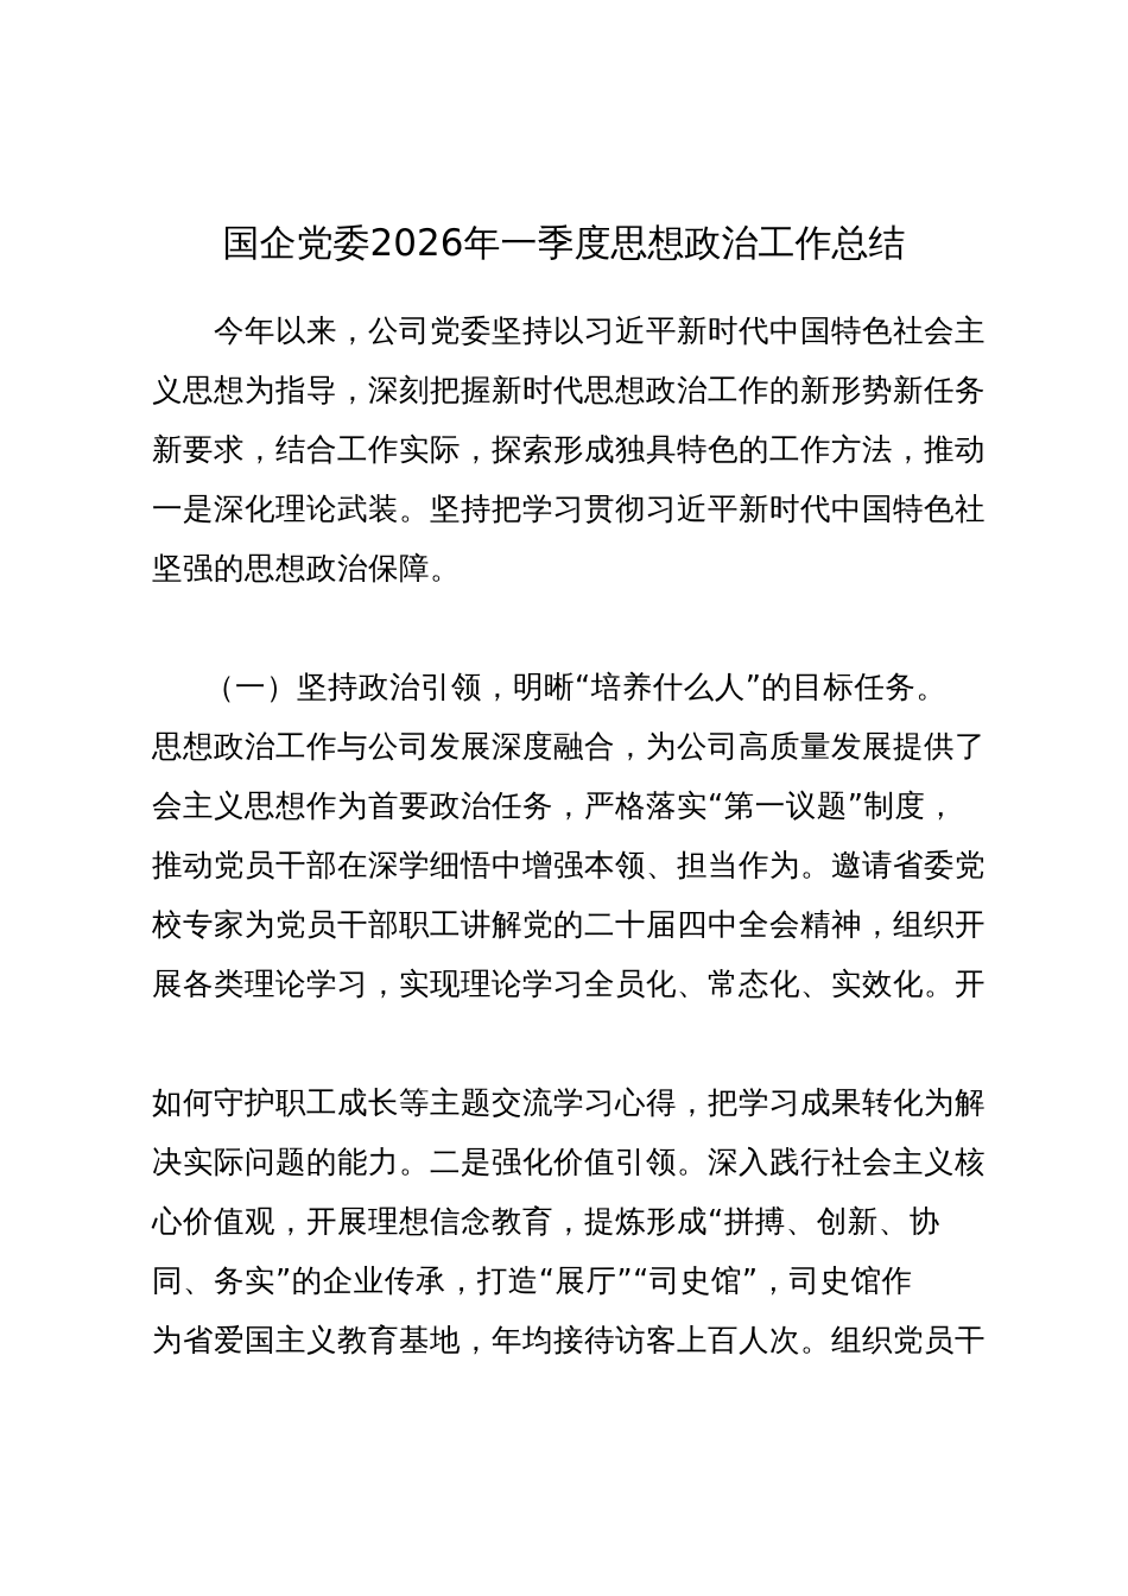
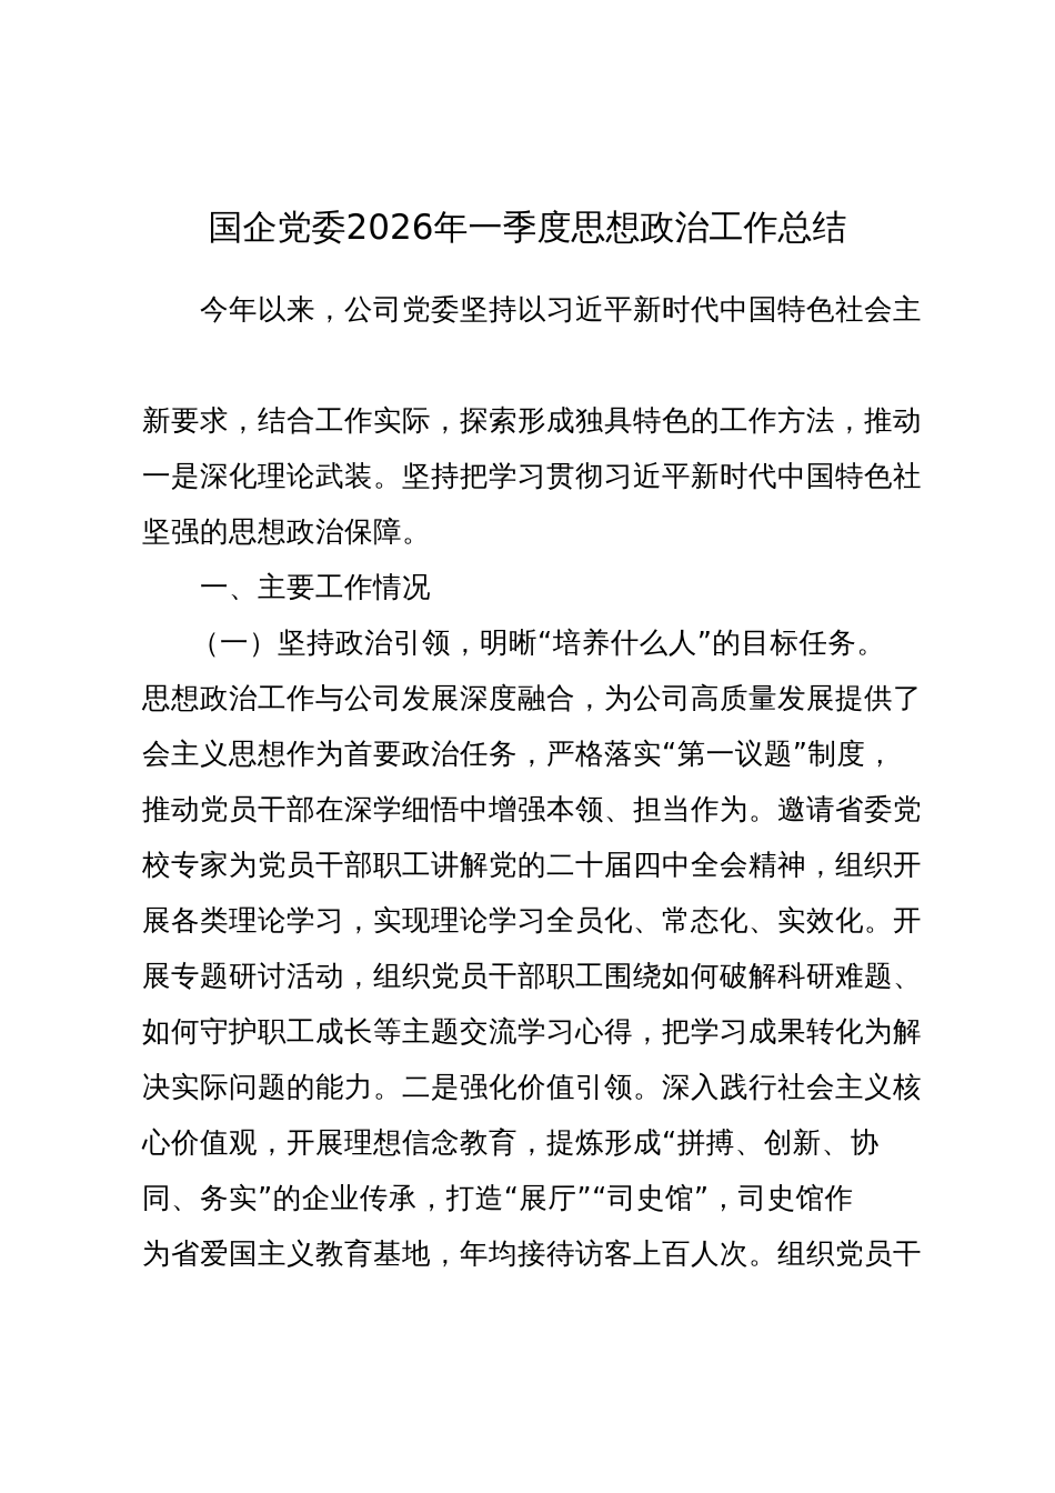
  国企党委2026年一季度思想政治工作总结
  今年以来，公司党委坚持以习近平新时代中国特色社会主
- 义思想为指导，深刻把握新时代思想政治工作的新形势新任务
  新要求，结合工作实际，探索形成独具特色的工作方法，推动
  一是深化理论武装。坚持把学习贯彻习近平新时代中国特色社
  坚强的思想政治保障。
+ 一、主要工作情况
  （一）坚持政治引领，明晰“培养什么人”的目标任务。
  思想政治工作与公司发展深度融合，为公司高质量发展提供了
  会主义思想作为首要政治任务，严格落实“第一议题”制度，
  推动党员干部在深学细悟中增强本领、担当作为。邀请省委党
  校专家为党员干部职工讲解党的二十届四中全会精神，组织开
  展各类理论学习，实现理论学习全员化、常态化、实效化。开
+ 展专题研讨活动，组织党员干部职工围绕如何破解科研难题、
  如何守护职工成长等主题交流学习心得，把学习成果转化为解
  决实际问题的能力。二是强化价值引领。深入践行社会主义核
  心价值观，开展理想信念教育，提炼形成“拼搏、创新、协
  同、务实”的企业传承，打造“展厅”“司史馆”，司史馆作
  为省爱国主义教育基地，年均接待访客上百人次。组织党员干
